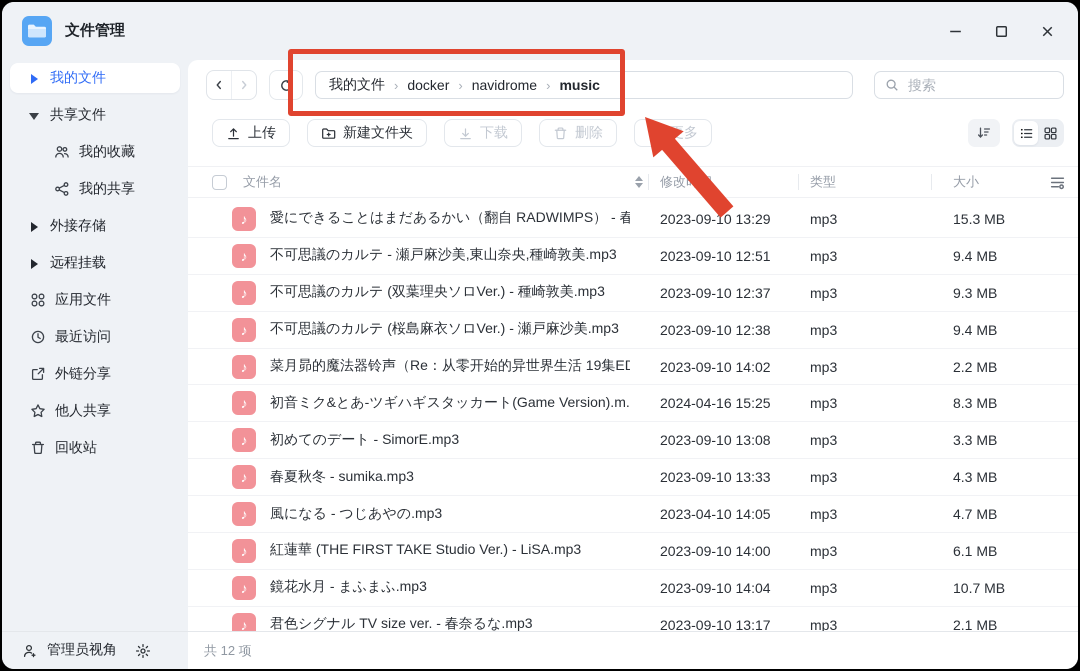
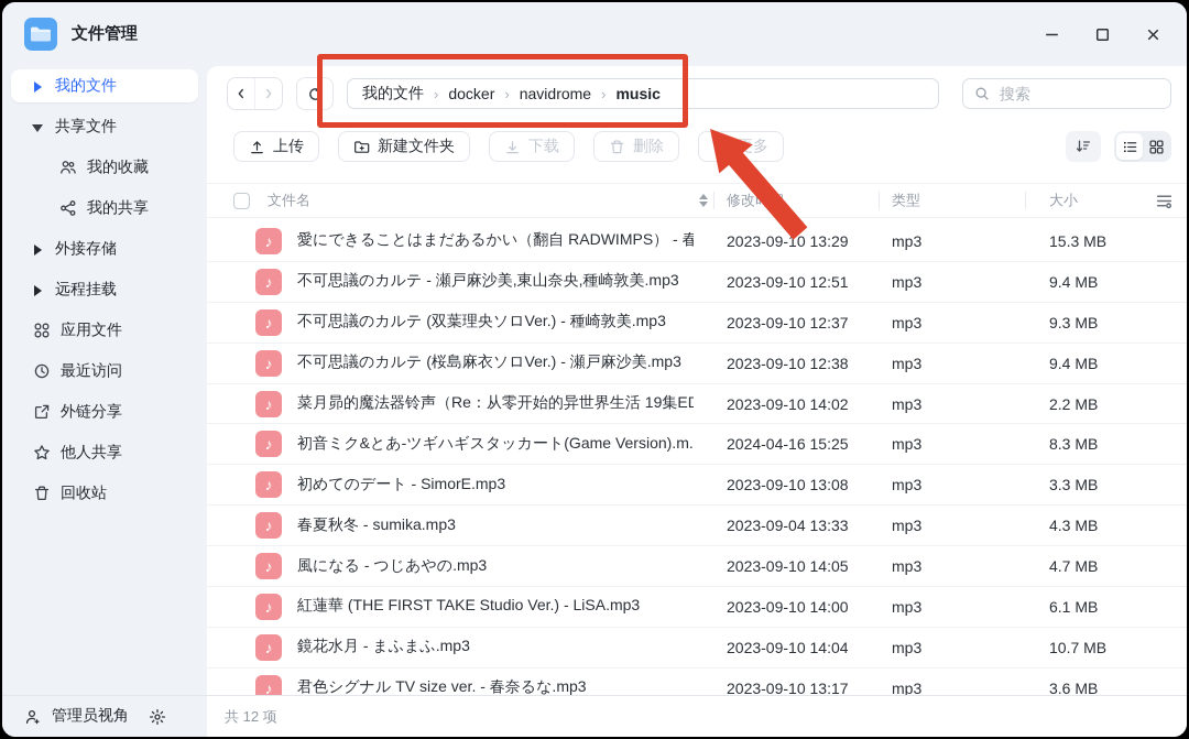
  文件管理
  我的文件
  共享文件
  我的收藏
  我的共享
  外接存储
  远程挂载
  应用文件
  最近访问
  外链分享
  他人共享
  回收站
  我的文件
  ›
  docker
  ›
  navidrome
  ›
  music
  搜索
  上传
  新建文件夹
  下载
  删除
  文件名
  类型
  大小
  ♪
  愛にできることはまだあるかい（翻自 RADWIMPS） - 春
  2023-09-10 13:29
  mp3
  15.3 MB
  ♪
  不可思議のカルテ - 瀬戸麻沙美,東山奈央,種崎敦美.mp3
  2023-09-10 12:51
  mp3
  9.4 MB
  ♪
  不可思議のカルテ (双葉理央ソロVer.) - 種崎敦美.mp3
  2023-09-10 12:37
  mp3
  9.3 MB
  ♪
  不可思議のカルテ (桜島麻衣ソロVer.) - 瀬戸麻沙美.mp3
  2023-09-10 12:38
  mp3
  9.4 MB
  ♪
  菜月昴的魔法器铃声（Re：从零开始的异世界生活 19集ED
  2023-09-10 14:02
  mp3
  2.2 MB
  ♪
  初音ミク&とあ-ツギハギスタッカート(Game Version).m.
  2024-04-16 15:25
  mp3
  8.3 MB
  ♪
  初めてのデート - SimorE.mp3
  2023-09-10 13:08
  mp3
  3.3 MB
  ♪
  春夏秋冬 - sumika.mp3
- 2023-09-10 13:33
+ 2023-09-04 13:33
  mp3
  4.3 MB
  ♪
  風になる - つじあやの.mp3
- 2023-04-10 14:05
+ 2023-09-10 14:05
  mp3
  4.7 MB
  ♪
  紅蓮華 (THE FIRST TAKE Studio Ver.) - LiSA.mp3
  2023-09-10 14:00
  mp3
  6.1 MB
  ♪
  鏡花水月 - まふまふ.mp3
  2023-09-10 14:04
  mp3
  10.7 MB
  ♪
  君色シグナル TV size ver. - 春奈るな.mp3
  2023-09-10 13:17
  mp3
- 2.1 MB
+ 3.6 MB
  管理员视角
  共 12 项
